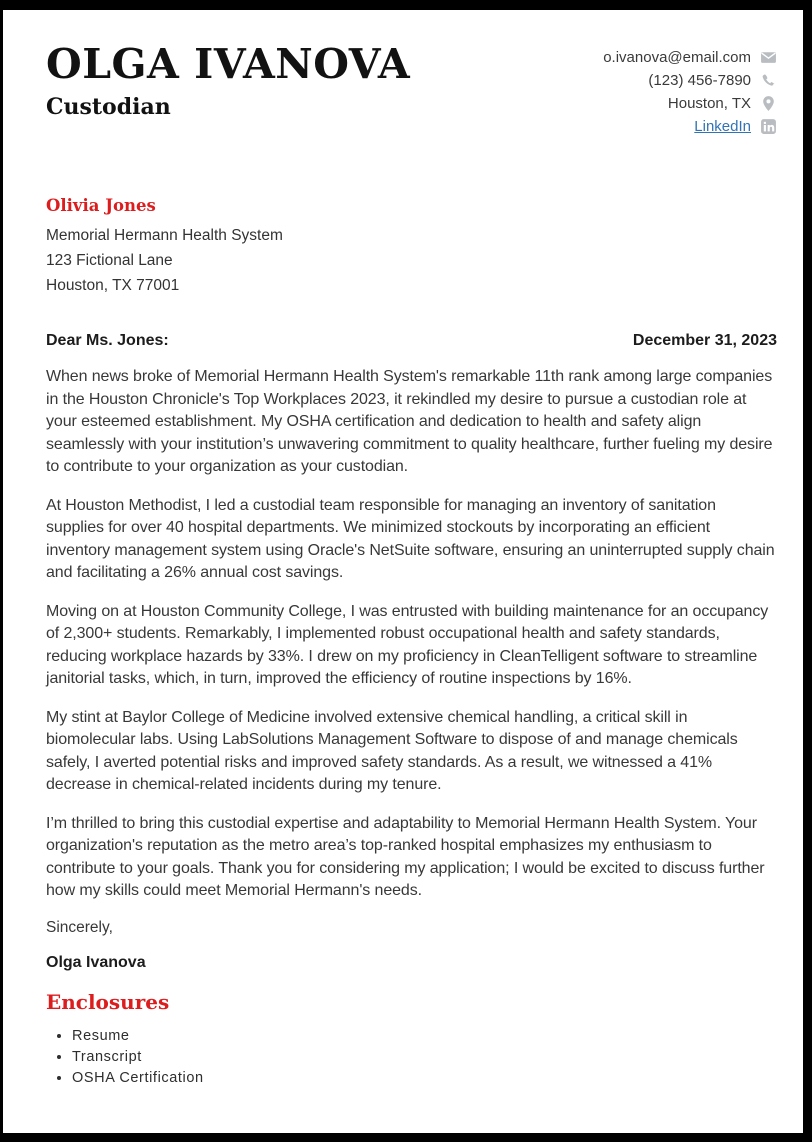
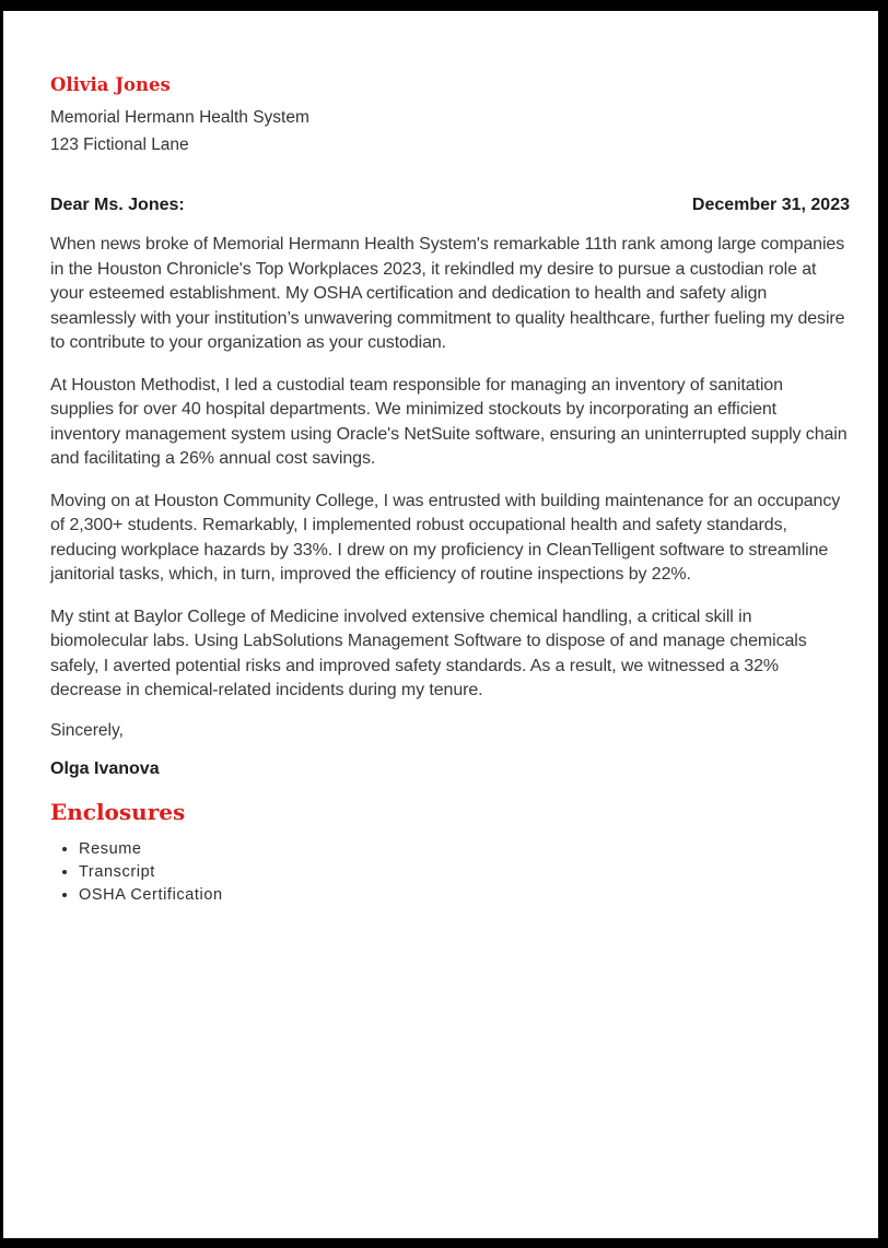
- OLGA IVANOVA
- Custodian
- o.ivanova@email.com
- (123) 456-7890
- Houston, TX
- LinkedIn
  Olivia Jones
  Memorial Hermann Health System
  123 Fictional Lane
- Houston, TX 77001
  Dear Ms. Jones:
  December 31, 2023
  When news broke of Memorial Hermann Health System's remarkable 11th rank among large companies in the Houston Chronicle's Top Workplaces 2023, it rekindled my desire to pursue a custodian role at your esteemed establishment. My OSHA certification and dedication to health and safety align seamlessly with your institution’s unwavering commitment to quality healthcare, further fueling my desire to contribute to your organization as your custodian.
  At Houston Methodist, I led a custodial team responsible for managing an inventory of sanitation supplies for over 40 hospital departments. We minimized stockouts by incorporating an efficient inventory management system using Oracle's NetSuite software, ensuring an uninterrupted supply chain and facilitating a 26% annual cost savings.
- Moving on at Houston Community College, I was entrusted with building maintenance for an occupancy of 2,300+ students. Remarkably, I implemented robust occupational health and safety standards, reducing workplace hazards by 33%. I drew on my proficiency in CleanTelligent software to streamline janitorial tasks, which, in turn, improved the efficiency of routine inspections by 16%.
+ Moving on at Houston Community College, I was entrusted with building maintenance for an occupancy of 2,300+ students. Remarkably, I implemented robust occupational health and safety standards, reducing workplace hazards by 33%. I drew on my proficiency in CleanTelligent software to streamline janitorial tasks, which, in turn, improved the efficiency of routine inspections by 22%.
- My stint at Baylor College of Medicine involved extensive chemical handling, a critical skill in biomolecular labs. Using LabSolutions Management Software to dispose of and manage chemicals safely, I averted potential risks and improved safety standards. As a result, we witnessed a 41% decrease in chemical-related incidents during my tenure.
+ My stint at Baylor College of Medicine involved extensive chemical handling, a critical skill in biomolecular labs. Using LabSolutions Management Software to dispose of and manage chemicals safely, I averted potential risks and improved safety standards. As a result, we witnessed a 32% decrease in chemical-related incidents during my tenure.
- I’m thrilled to bring this custodial expertise and adaptability to Memorial Hermann Health System. Your organization's reputation as the metro area’s top-ranked hospital emphasizes my enthusiasm to contribute to your goals. Thank you for considering my application; I would be excited to discuss further how my skills could meet Memorial Hermann's needs.
  Sincerely,
  Olga Ivanova
  Enclosures
  Resume
  Transcript
  OSHA Certification
